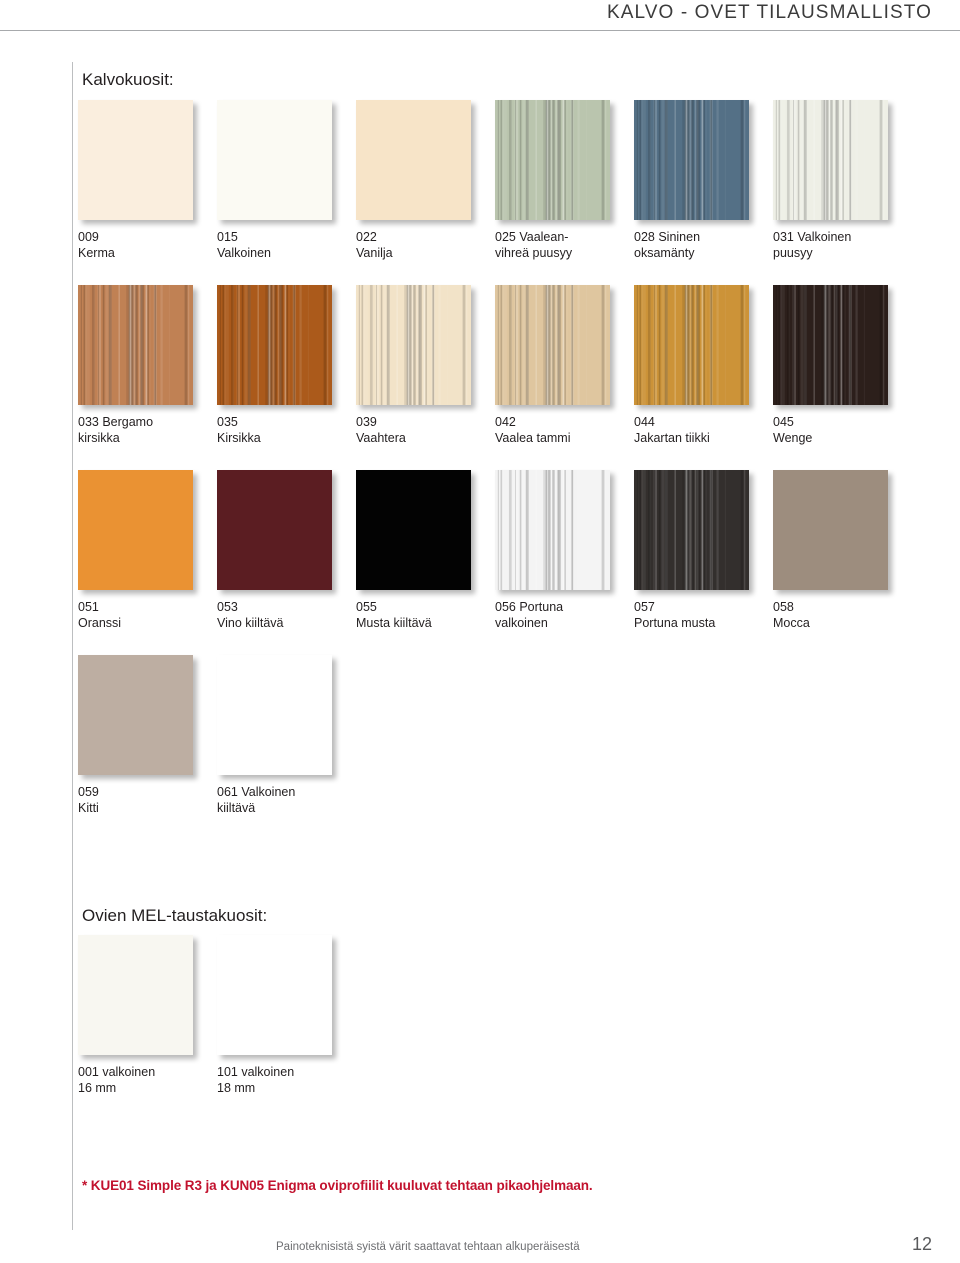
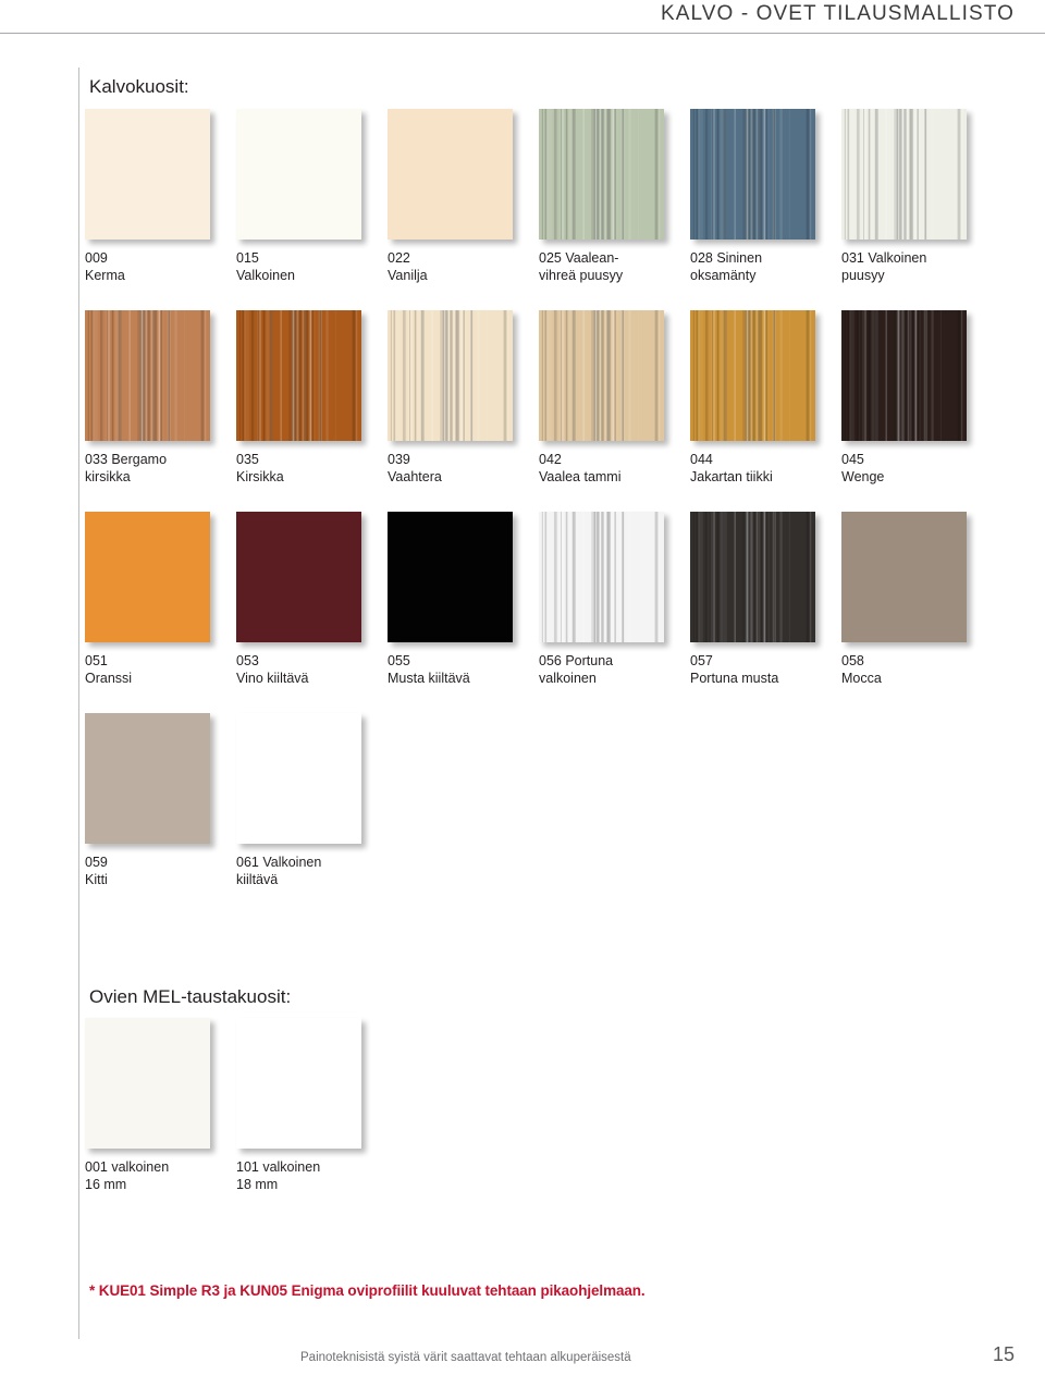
  KALVO - OVET TILAUSMALLISTO
  Kalvokuosit:
  Ovien MEL-taustakuosit:
  009
  Kerma
  015
  Valkoinen
  022
  Vanilja
  025 Vaalean-
  vihreä puusyy
  028 Sininen
  oksamänty
  031 Valkoinen
  puusyy
  033 Bergamo
  kirsikka
  035
  Kirsikka
  039
  Vaahtera
  042
  Vaalea tammi
  044
  Jakartan tiikki
  045
  Wenge
  051
  Oranssi
  053
  Vino kiiltävä
  055
  Musta kiiltävä
  056 Portuna
  valkoinen
  057
  Portuna musta
  058
  Mocca
  059
  Kitti
  061 Valkoinen
  kiiltävä
  001 valkoinen
  16 mm
  101 valkoinen
  18 mm
  * KUE01 Simple R3 ja KUN05 Enigma oviprofiilit kuuluvat tehtaan pikaohjelmaan.
  Painoteknisistä syistä värit saattavat tehtaan alkuperäisestä
- 12
+ 15
